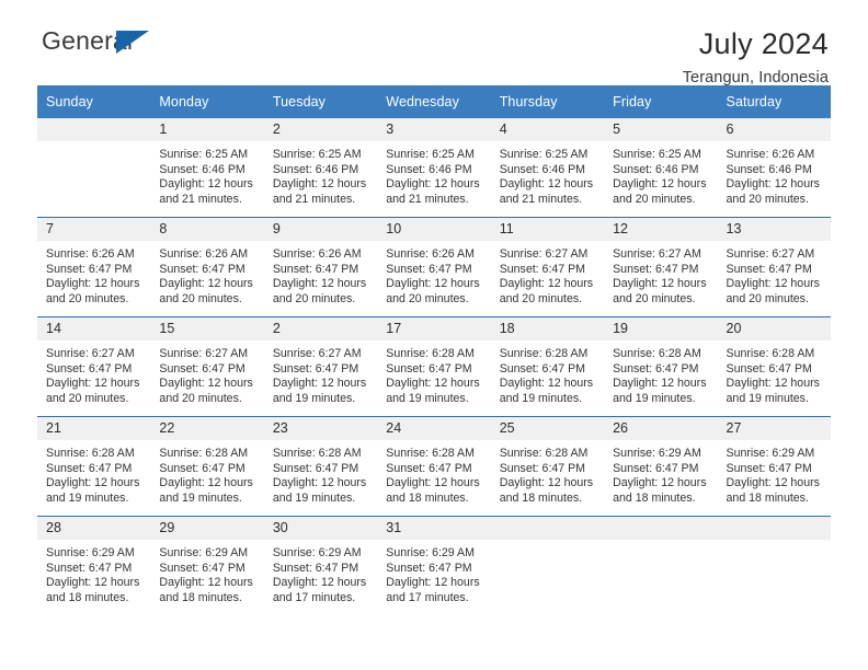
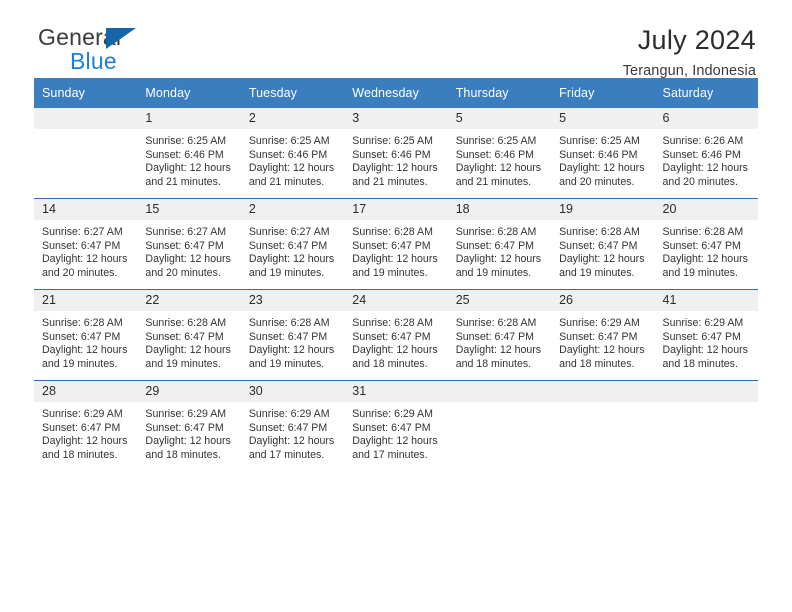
  General
+ Blue
  July 2024
  Terangun, Indonesia
  Sunday	Monday	Tuesday	Wednesday	Thursday	Friday	Saturday
- 	1Sunrise: 6:25 AMSunset: 6:46 PMDaylight: 12 hoursand 21 minutes.	2Sunrise: 6:25 AMSunset: 6:46 PMDaylight: 12 hoursand 21 minutes.	3Sunrise: 6:25 AMSunset: 6:46 PMDaylight: 12 hoursand 21 minutes.	4Sunrise: 6:25 AMSunset: 6:46 PMDaylight: 12 hoursand 21 minutes.	5Sunrise: 6:25 AMSunset: 6:46 PMDaylight: 12 hoursand 20 minutes.	6Sunrise: 6:26 AMSunset: 6:46 PMDaylight: 12 hoursand 20 minutes.
+ 	1Sunrise: 6:25 AMSunset: 6:46 PMDaylight: 12 hoursand 21 minutes.	2Sunrise: 6:25 AMSunset: 6:46 PMDaylight: 12 hoursand 21 minutes.	3Sunrise: 6:25 AMSunset: 6:46 PMDaylight: 12 hoursand 21 minutes.	5Sunrise: 6:25 AMSunset: 6:46 PMDaylight: 12 hoursand 21 minutes.	5Sunrise: 6:25 AMSunset: 6:46 PMDaylight: 12 hoursand 20 minutes.	6Sunrise: 6:26 AMSunset: 6:46 PMDaylight: 12 hoursand 20 minutes.
- 7Sunrise: 6:26 AMSunset: 6:47 PMDaylight: 12 hoursand 20 minutes.	8Sunrise: 6:26 AMSunset: 6:47 PMDaylight: 12 hoursand 20 minutes.	9Sunrise: 6:26 AMSunset: 6:47 PMDaylight: 12 hoursand 20 minutes.	10Sunrise: 6:26 AMSunset: 6:47 PMDaylight: 12 hoursand 20 minutes.	11Sunrise: 6:27 AMSunset: 6:47 PMDaylight: 12 hoursand 20 minutes.	12Sunrise: 6:27 AMSunset: 6:47 PMDaylight: 12 hoursand 20 minutes.	13Sunrise: 6:27 AMSunset: 6:47 PMDaylight: 12 hoursand 20 minutes.
  14Sunrise: 6:27 AMSunset: 6:47 PMDaylight: 12 hoursand 20 minutes.	15Sunrise: 6:27 AMSunset: 6:47 PMDaylight: 12 hoursand 20 minutes.	2Sunrise: 6:27 AMSunset: 6:47 PMDaylight: 12 hoursand 19 minutes.	17Sunrise: 6:28 AMSunset: 6:47 PMDaylight: 12 hoursand 19 minutes.	18Sunrise: 6:28 AMSunset: 6:47 PMDaylight: 12 hoursand 19 minutes.	19Sunrise: 6:28 AMSunset: 6:47 PMDaylight: 12 hoursand 19 minutes.	20Sunrise: 6:28 AMSunset: 6:47 PMDaylight: 12 hoursand 19 minutes.
- 21Sunrise: 6:28 AMSunset: 6:47 PMDaylight: 12 hoursand 19 minutes.	22Sunrise: 6:28 AMSunset: 6:47 PMDaylight: 12 hoursand 19 minutes.	23Sunrise: 6:28 AMSunset: 6:47 PMDaylight: 12 hoursand 19 minutes.	24Sunrise: 6:28 AMSunset: 6:47 PMDaylight: 12 hoursand 18 minutes.	25Sunrise: 6:28 AMSunset: 6:47 PMDaylight: 12 hoursand 18 minutes.	26Sunrise: 6:29 AMSunset: 6:47 PMDaylight: 12 hoursand 18 minutes.	27Sunrise: 6:29 AMSunset: 6:47 PMDaylight: 12 hoursand 18 minutes.
+ 21Sunrise: 6:28 AMSunset: 6:47 PMDaylight: 12 hoursand 19 minutes.	22Sunrise: 6:28 AMSunset: 6:47 PMDaylight: 12 hoursand 19 minutes.	23Sunrise: 6:28 AMSunset: 6:47 PMDaylight: 12 hoursand 19 minutes.	24Sunrise: 6:28 AMSunset: 6:47 PMDaylight: 12 hoursand 18 minutes.	25Sunrise: 6:28 AMSunset: 6:47 PMDaylight: 12 hoursand 18 minutes.	26Sunrise: 6:29 AMSunset: 6:47 PMDaylight: 12 hoursand 18 minutes.	41Sunrise: 6:29 AMSunset: 6:47 PMDaylight: 12 hoursand 18 minutes.
  28Sunrise: 6:29 AMSunset: 6:47 PMDaylight: 12 hoursand 18 minutes.	29Sunrise: 6:29 AMSunset: 6:47 PMDaylight: 12 hoursand 18 minutes.	30Sunrise: 6:29 AMSunset: 6:47 PMDaylight: 12 hoursand 17 minutes.	31Sunrise: 6:29 AMSunset: 6:47 PMDaylight: 12 hoursand 17 minutes.
